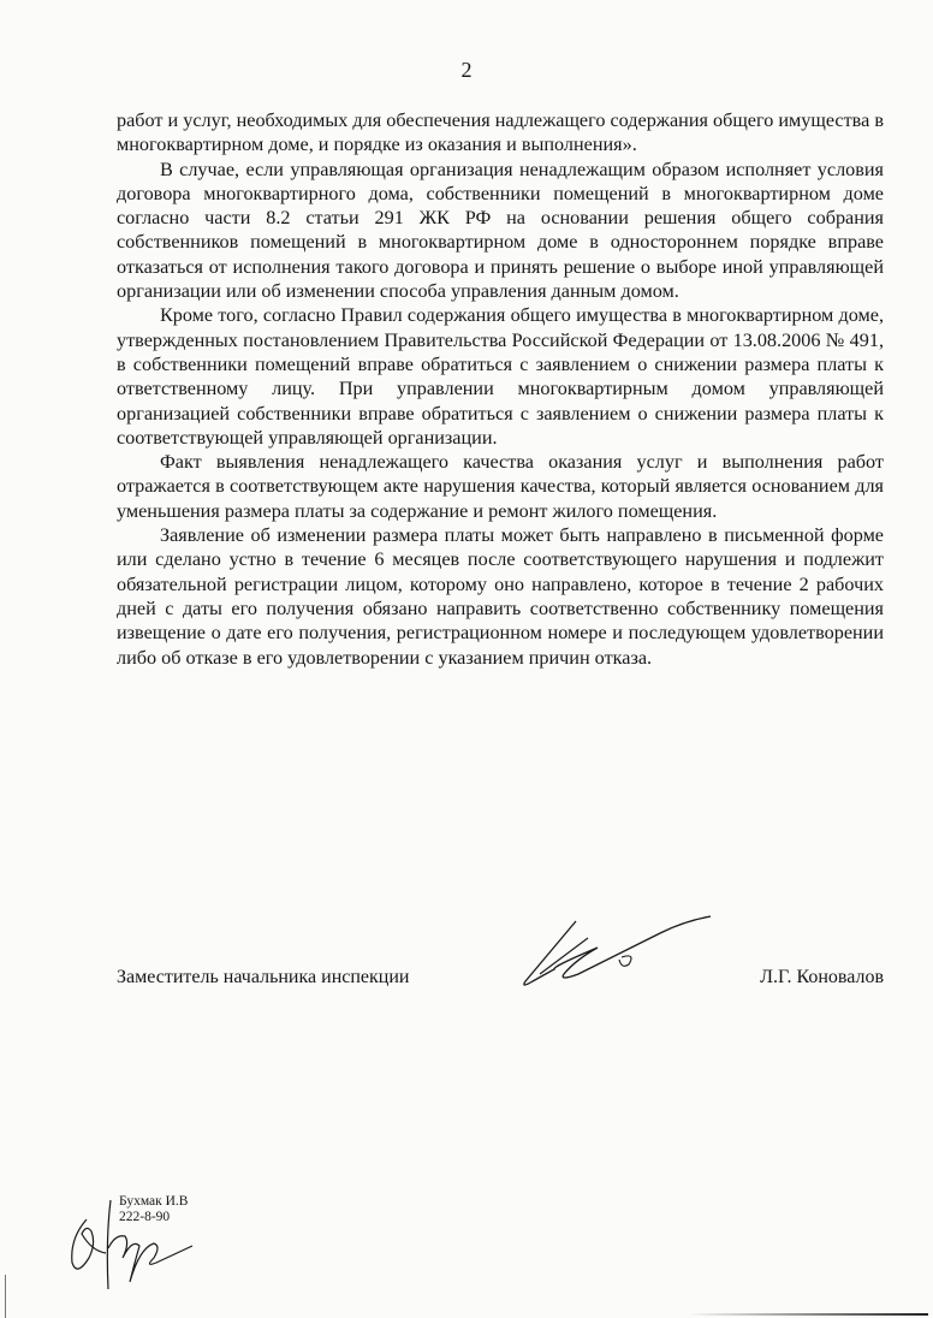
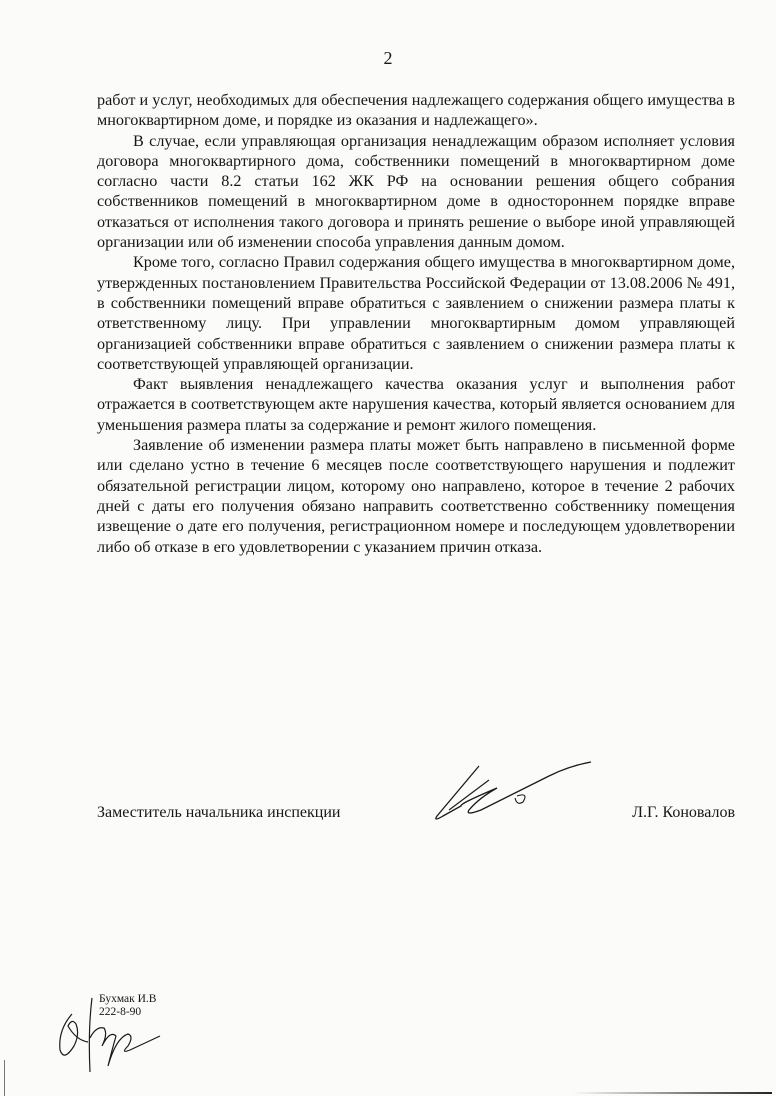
  2
- работ и услуг, необходимых для обеспечения надлежащего содержания общего имущества в многоквартирном доме, и порядке из оказания и выполнения».
+ работ и услуг, необходимых для обеспечения надлежащего содержания общего имущества в многоквартирном доме, и порядке из оказания и надлежащего».
- В случае, если управляющая организация ненадлежащим образом исполняет условия договора многоквартирного дома, собственники помещений в многоквартирном доме согласно части 8.2 статьи 291 ЖК РФ на основании решения общего собрания собственников помещений в многоквартирном доме в одностороннем порядке вправе отказаться от исполнения такого договора и принять решение о выборе иной управляющей организации или об изменении способа управления данным домом.
+ В случае, если управляющая организация ненадлежащим образом исполняет условия договора многоквартирного дома, собственники помещений в многоквартирном доме согласно части 8.2 статьи 162 ЖК РФ на основании решения общего собрания собственников помещений в многоквартирном доме в одностороннем порядке вправе отказаться от исполнения такого договора и принять решение о выборе иной управляющей организации или об изменении способа управления данным домом.
  Кроме того, согласно Правил содержания общего имущества в многоквартирном доме, утвержденных постановлением Правительства Российской Федерации от 13.08.2006 № 491, в собственники помещений вправе обратиться с заявлением о снижении размера платы к ответственному лицу. При управлении многоквартирным домом управляющей организацией собственники вправе обратиться с заявлением о снижении размера платы к соответствующей управляющей организации.
  Факт выявления ненадлежащего качества оказания услуг и выполнения работ отражается в соответствующем акте нарушения качества, который является основанием для уменьшения размера платы за содержание и ремонт жилого помещения.
  Заявление об изменении размера платы может быть направлено в письменной форме или сделано устно в течение 6 месяцев после соответствующего нарушения и подлежит обязательной регистрации лицом, которому оно направлено, которое в течение 2 рабочих дней с даты его получения обязано направить соответственно собственнику помещения извещение о дате его получения, регистрационном номере и последующем удовлетворении либо об отказе в его удовлетворении с указанием причин отказа.
  Заместитель начальника инспекции
  Л.Г. Коновалов
  Бухмак И.В
  222-8-90
